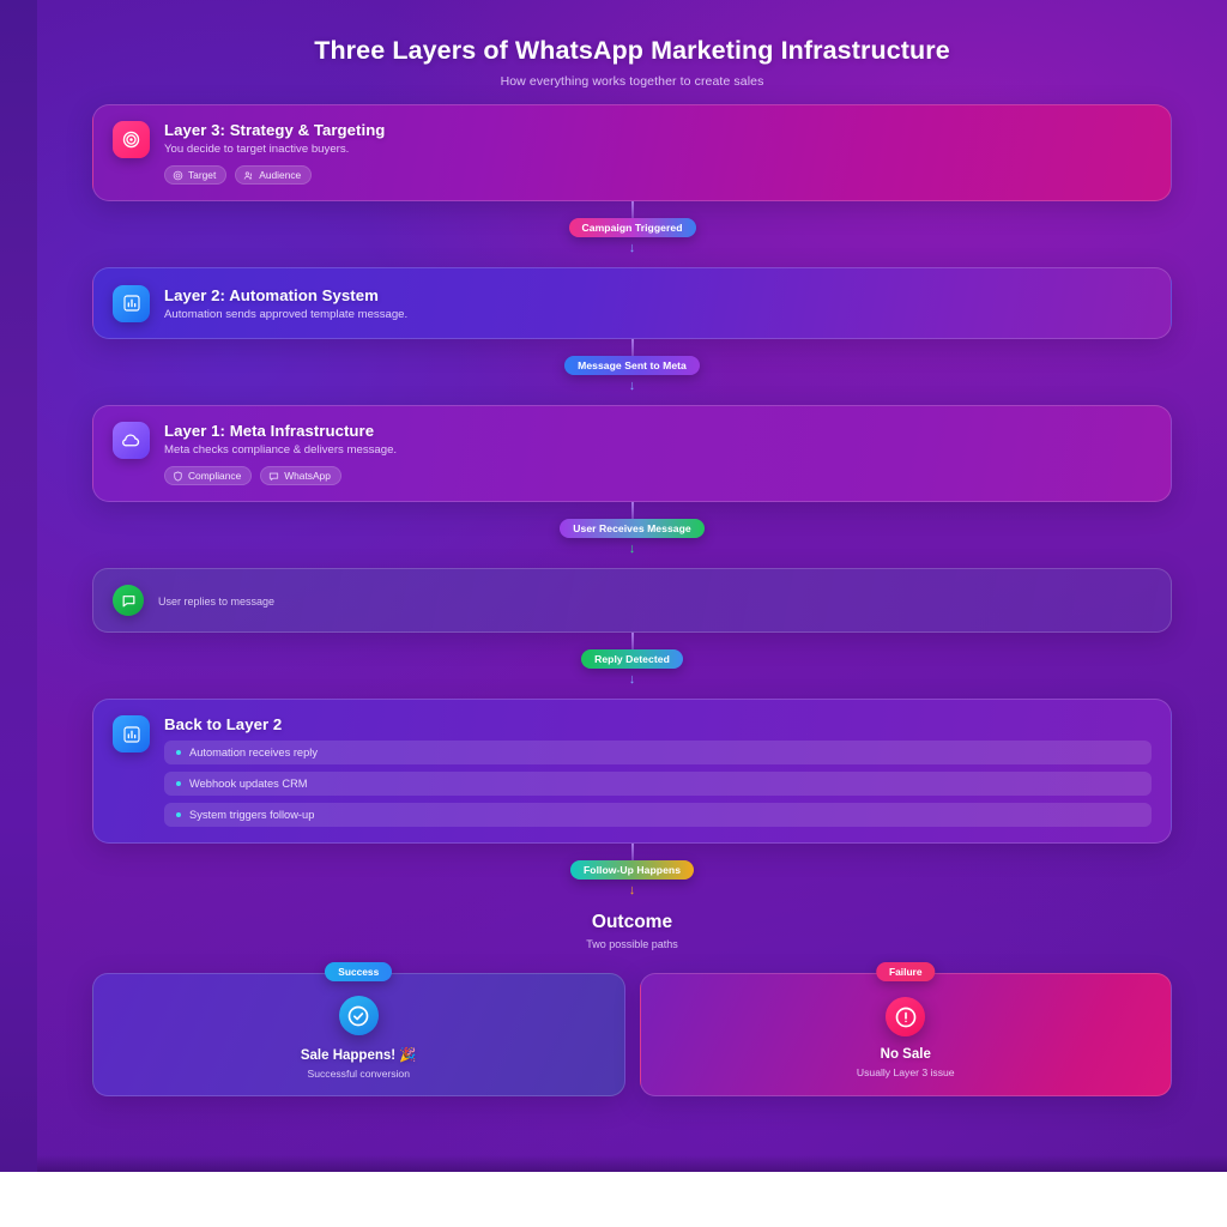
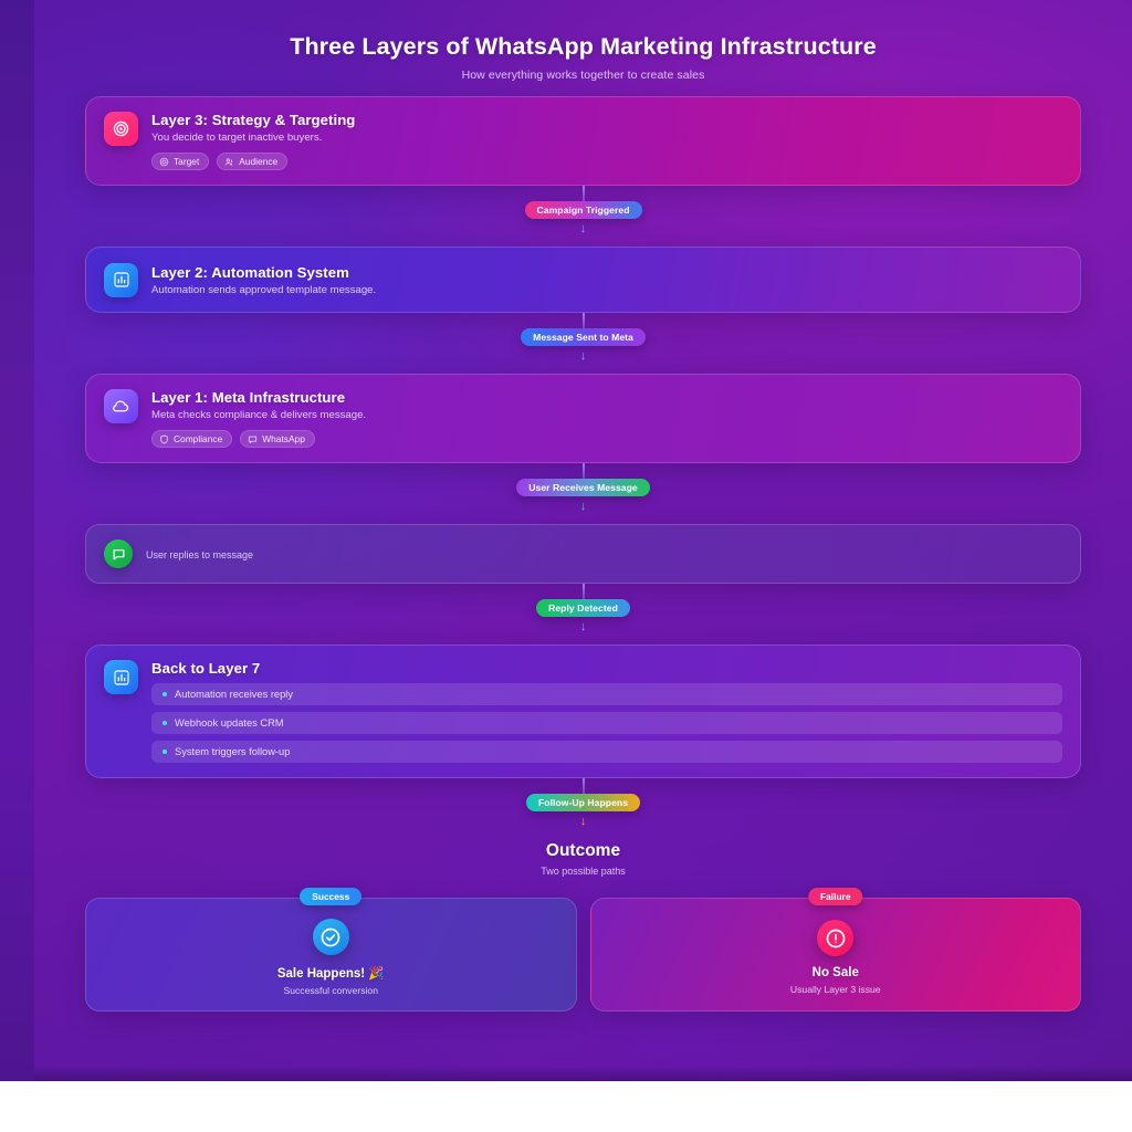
  Three Layers of WhatsApp Marketing Infrastructure
  How everything works together to create sales
  Layer 3: Strategy & Targeting
  You decide to target inactive buyers.
  Target
  Audience
  Campaign Triggered
  ↓
  Layer 2: Automation System
  Automation sends approved template message.
  Message Sent to Meta
  ↓
  Layer 1: Meta Infrastructure
  Meta checks compliance & delivers message.
  Compliance
  WhatsApp
  User Receives Message
  ↓
  User replies to message
  Reply Detected
  ↓
- Back to Layer 2
+ Back to Layer 7
  Automation receives reply
  Webhook updates CRM
  System triggers follow-up
  Follow-Up Happens
  ↓
  Outcome
  Two possible paths
  Success
  Sale Happens! 🎉
  Successful conversion
  Failure
  No Sale
  Usually Layer 3 issue
